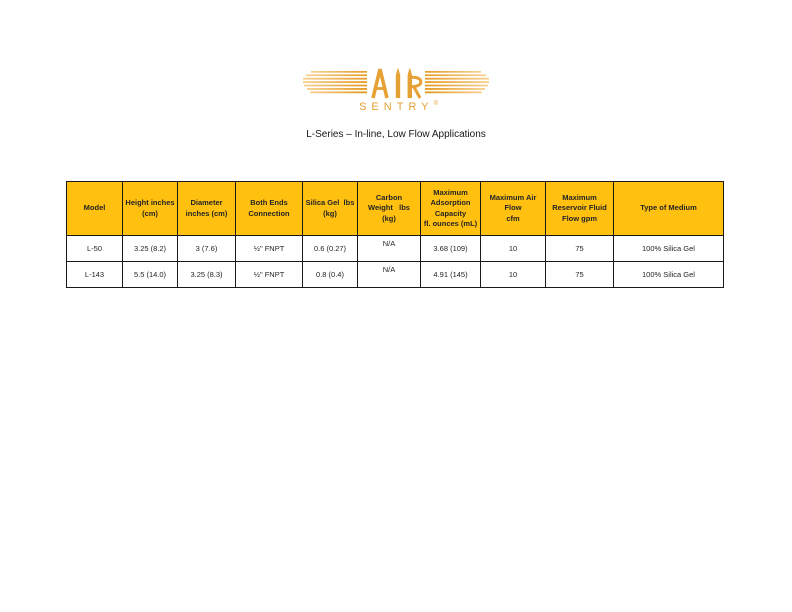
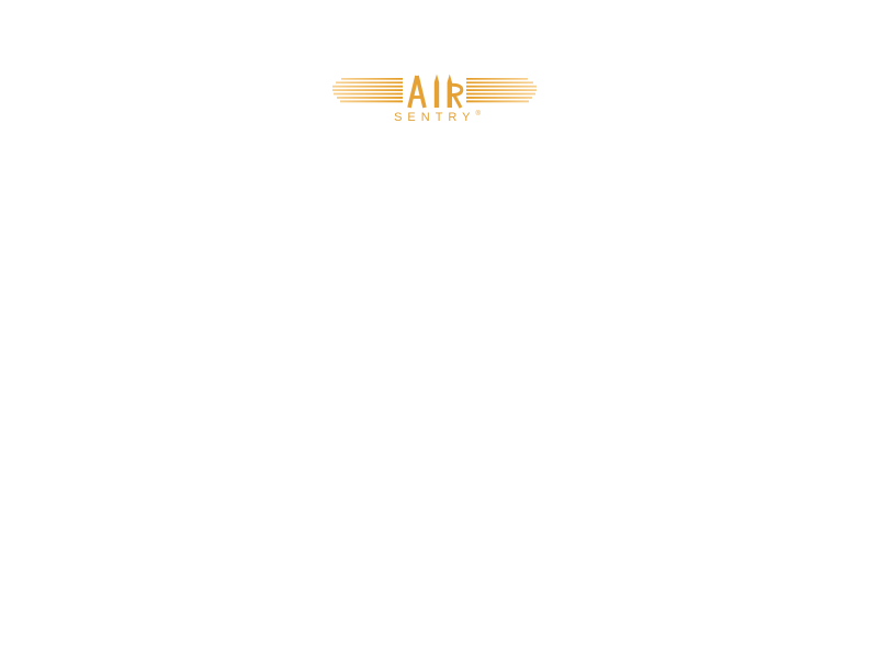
  SENTRY
- L-Series – In-line, Low Flow Applications
- Model	Height inches (cm)	Diameter inches (cm)	Both Ends Connection	Silica Gel lbs (kg)	Carbon Weight lbs (kg)	Maximum Adsorption Capacity fl. ounces (mL)	Maximum Air Flow cfm	Maximum Reservoir Fluid Flow gpm	Type of Medium
- L-50	3.25 (8.2)	3 (7.6)	½" FNPT	0.6 (0.27)	N/A	3.68 (109)	10	75	100% Silica Gel
- L-143	5.5 (14.0)	3.25 (8.3)	½" FNPT	0.8 (0.4)	N/A	4.91 (145)	10	75	100% Silica Gel
